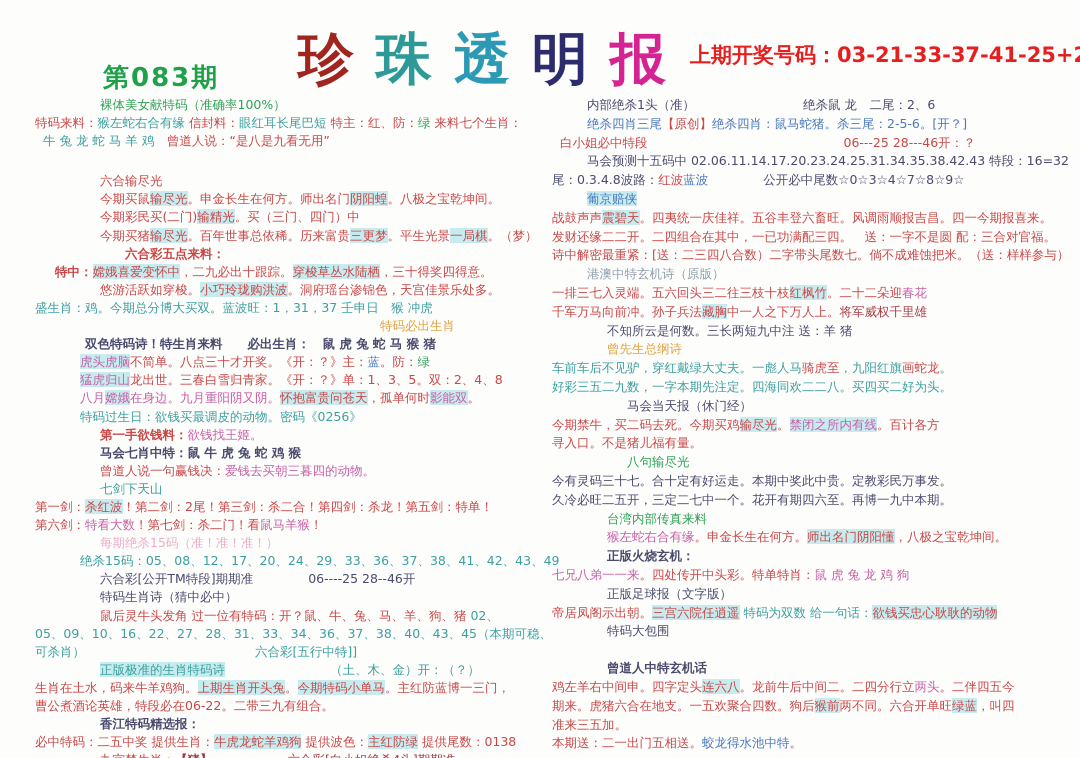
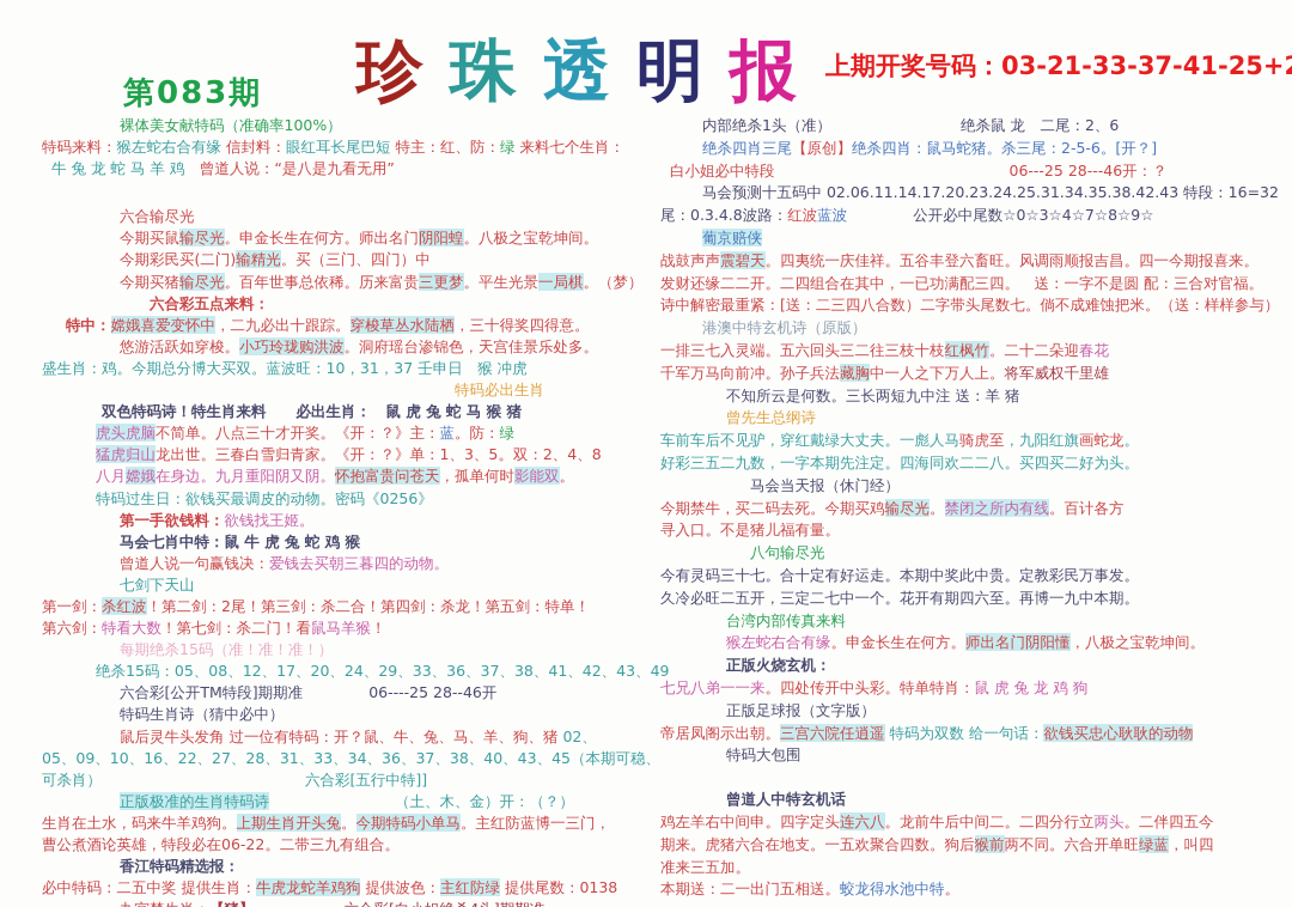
  第083期
  珍珠透明报
  上期开奖号码：03-21-33-37-41-25+
  裸体美女献特码（准确率100%）
  特码来料：猴左蛇右合有缘 信封料：眼红耳长尾巴短 特主：红、防：绿 来料七个生肖：
  牛 兔 龙 蛇 马 羊 鸡 曾道人说：“是八是九看无用”
  六合输尽光
  今期买鼠输尽光。申金长生在何方。师出名门阴阳蝗。八极之宝乾坤间。
  今期彩民买(二门)输精光。买（三门、四门）中
  今期买猪输尽光。百年世事总依稀。历来富贵三更梦。平生光景一局棋。（梦）
  六合彩五点来料：
  特中：嫦娥喜爱变怀中，二九必出十跟踪。穿梭草丛水陆栖，三十得奖四得意。
  悠游活跃如穿梭。小巧玲珑购洪波。洞府瑶台渗锦色，天宫佳景乐处多。
- 盛生肖：鸡。今期总分博大买双。蓝波旺：1，31，37 壬申日 猴 冲虎
+ 盛生肖：鸡。今期总分博大买双。蓝波旺：10，31，37 壬申日 猴 冲虎
  特码必出生肖
  双色特码诗！特生肖来料 必出生肖： 鼠 虎 兔 蛇 马 猴 猪
  虎头虎脑不简单。八点三十才开奖。《开：？》主：蓝。防：绿
  猛虎归山龙出世。三春白雪归青家。《开：？》单：1、3、5。双：2、4、8
  八月嫦娥在身边。九月重阳阴又阴。怀抱富贵问苍天，孤单何时影能双。
  特码过生日：欲钱买最调皮的动物。密码《0256》
  第一手欲钱料：欲钱找王姬。
  马会七肖中特：鼠 牛 虎 兔 蛇 鸡 猴
  曾道人说一句赢钱决：爱钱去买朝三暮四的动物。
  七剑下天山
  第一剑：杀红波！第二剑：2尾！第三剑：杀二合！第四剑：杀龙！第五剑：特单！
  第六剑：特看大数！第七剑：杀二门！看鼠马羊猴！
  每期绝杀15码（准！准！准！）
  绝杀15码：05、08、12、17、20、24、29、33、36、37、38、41、42、43、49
  六合彩[公开TM特段]期期准 06----25 28--46开
  特码生肖诗（猜中必中）
  鼠后灵牛头发角 过一位有特码：开？鼠、牛、兔、马、羊、狗、猪 02、
  05、09、10、16、22、27、28、31、33、34、36、37、38、40、43、45（本期可稳、
  可杀肖） 六合彩[五行中特]]
  正版极准的生肖特码诗 （土、木、金）开：（？）
  生肖在土水，码来牛羊鸡狗。上期生肖开头兔。今期特码小单马。主红防蓝博一三门，
  曹公煮酒论英雄，特段必在06-22。二带三九有组合。
  香江特码精选报：
  必中特码：二五中奖 提供生肖：牛虎龙蛇羊鸡狗 提供波色：主红防绿 提供尾数：0138
  内部绝杀1头（准） 绝杀鼠 龙 二尾：2、6
  绝杀四肖三尾【原创】绝杀四肖：鼠马蛇猪。杀三尾：2-5-6。[开？]
  白小姐必中特段 06---25 28---46开：？
  马会预测十五码中 02.06.11.14.17.20.23.24.25.31.34.35.38.42.43 特段：16=32
  尾：0.3.4.8波路：红波蓝波 公开必中尾数☆0☆3☆4☆7☆8☆9☆
  葡京赔侠
  战鼓声声震碧天。四夷统一庆佳祥。五谷丰登六畜旺。风调雨顺报吉昌。四一今期报喜来。
  发财还缘二二开。二四组合在其中，一已功满配三四。 送：一字不是圆 配：三合对官福。
  诗中解密最重紧：[送：二三四八合数）二字带头尾数七。倘不成难蚀把米。（送：样样参与）
  港澳中特玄机诗（原版）
  一排三七入灵端。五六回头三二往三枝十枝红枫竹。二十二朵迎春花
  千军万马向前冲。孙子兵法藏胸中一人之下万人上。将军威权千里雄
  不知所云是何数。三长两短九中注 送：羊 猪
  曾先生总纲诗
  车前车后不见驴，穿红戴绿大丈夫。一彪人马骑虎至，九阳红旗画蛇龙。
  好彩三五二九数，一字本期先注定。四海同欢二二八。买四买二好为头。
  马会当天报（休门经）
  今期禁牛，买二码去死。今期买鸡输尽光。禁闭之所内有线。百计各方
  寻入口。不是猪儿福有量。
  八句输尽光
  今有灵码三十七。合十定有好运走。本期中奖此中贵。定教彩民万事发。
  久冷必旺二五开，三定二七中一个。花开有期四六至。再博一九中本期。
  台湾内部传真来料
  猴左蛇右合有缘。申金长生在何方。师出名门阴阳懂，八极之宝乾坤间。
  正版火烧玄机：
  七兄八弟一一来。四处传开中头彩。特单特肖：鼠 虎 兔 龙 鸡 狗
  正版足球报（文字版）
  帝居凤阁示出朝。三宫六院任逍遥 特码为双数 给一句话：欲钱买忠心耿耿的动物
  特码大包围
  曾道人中特玄机话
  鸡左羊右中间申。四字定头连六八。龙前牛后中间二。二四分行立两头。二伴四五今
  期来。虎猪六合在地支。一五欢聚合四数。狗后猴前两不同。六合开单旺绿蓝，叫四
  准来三五加。
  本期送：二一出门五相送。蛟龙得水池中特。
